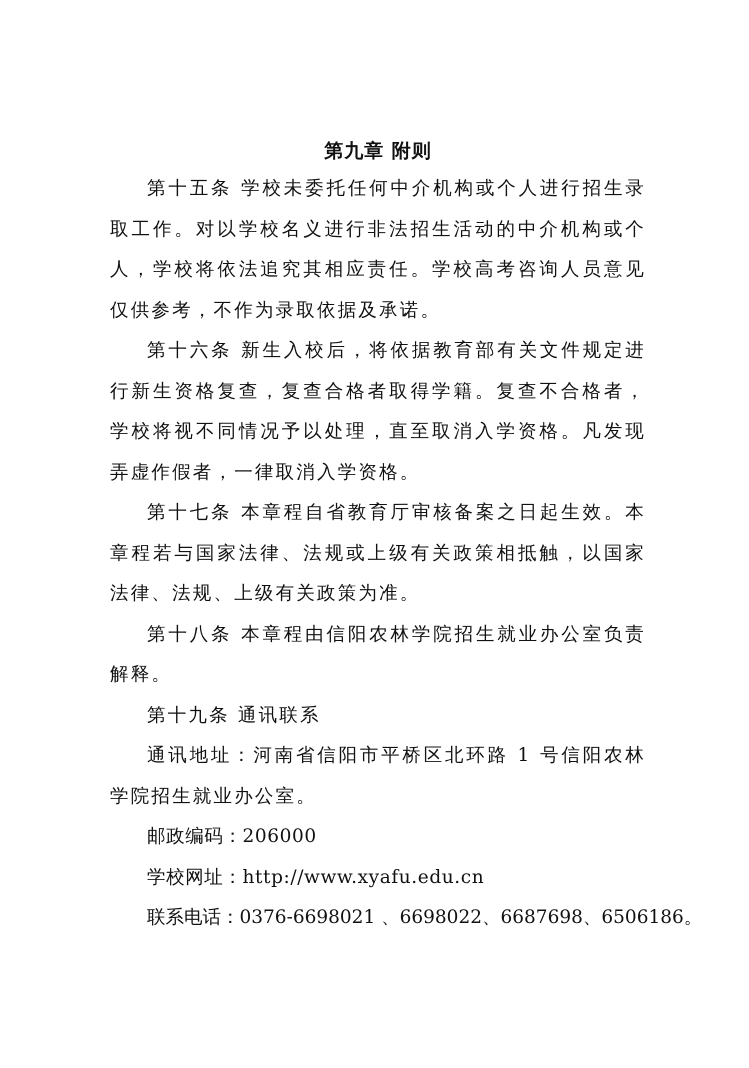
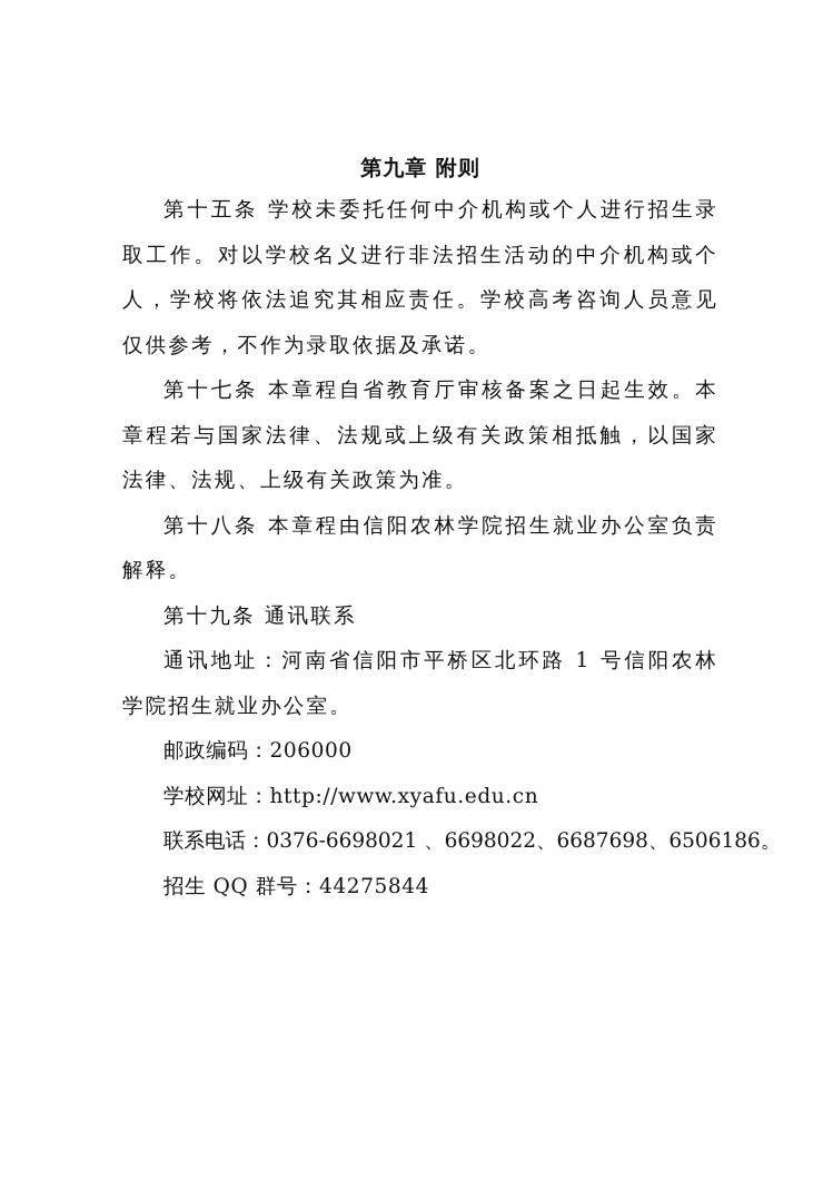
  第九章 附则
  第十五条 学校未委托任何中介机构或个人进行招生录取工作。对以学校名义进行非法招生活动的中介机构或个人，学校将依法追究其相应责任。学校高考咨询人员意见仅供参考，不作为录取依据及承诺。
- 第十六条 新生入校后，将依据教育部有关文件规定进行新生资格复查，复查合格者取得学籍。复查不合格者，学校将视不同情况予以处理，直至取消入学资格。凡发现弄虚作假者，一律取消入学资格。
  第十七条 本章程自省教育厅审核备案之日起生效。本章程若与国家法律、法规或上级有关政策相抵触，以国家法律、法规、上级有关政策为准。
  第十八条 本章程由信阳农林学院招生就业办公室负责解释。
  第十九条 通讯联系
  通讯地址：河南省信阳市平桥区北环路 1 号信阳农林学院招生就业办公室。
  邮政编码：206000
  学校网址：http://www.xyafu.edu.cn
  联系电话：0376-6698021 、6698022、6687698、6506186。
+ 招生 QQ 群号：44275844
